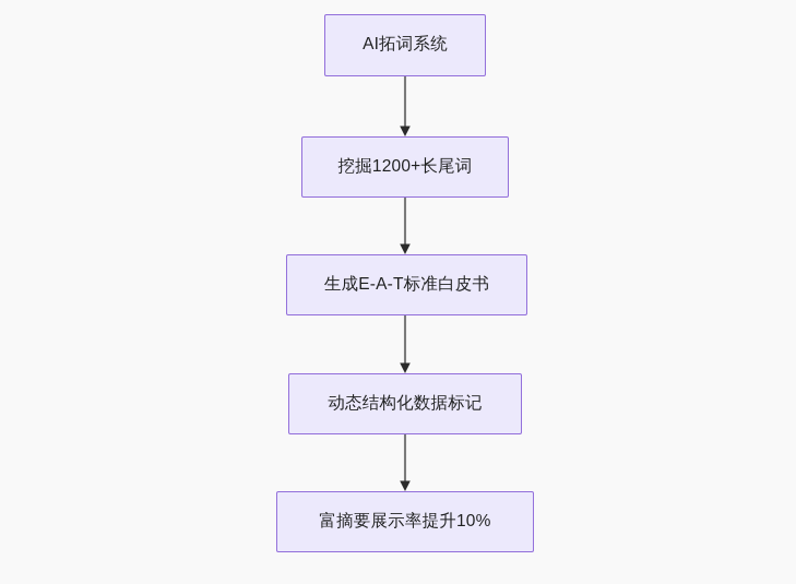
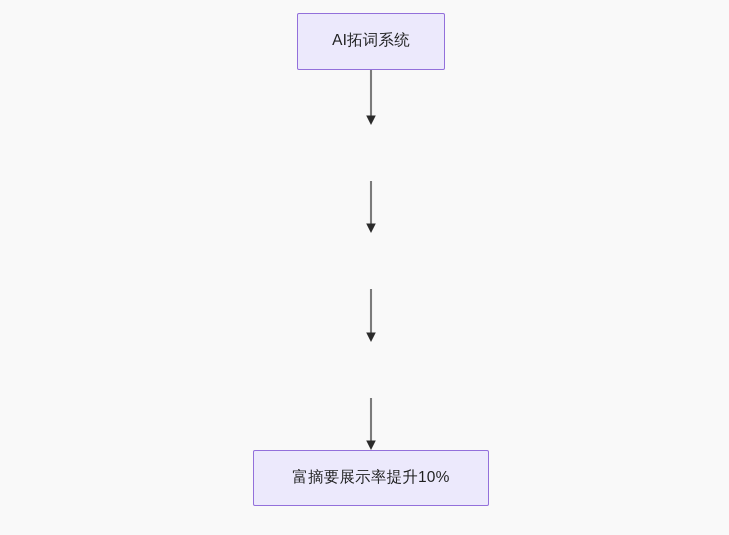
  AI拓词系统
- 挖掘1200+长尾词
- 生成E-A-T标准白皮书
- 动态结构化数据标记
  富摘要展示率提升10%
